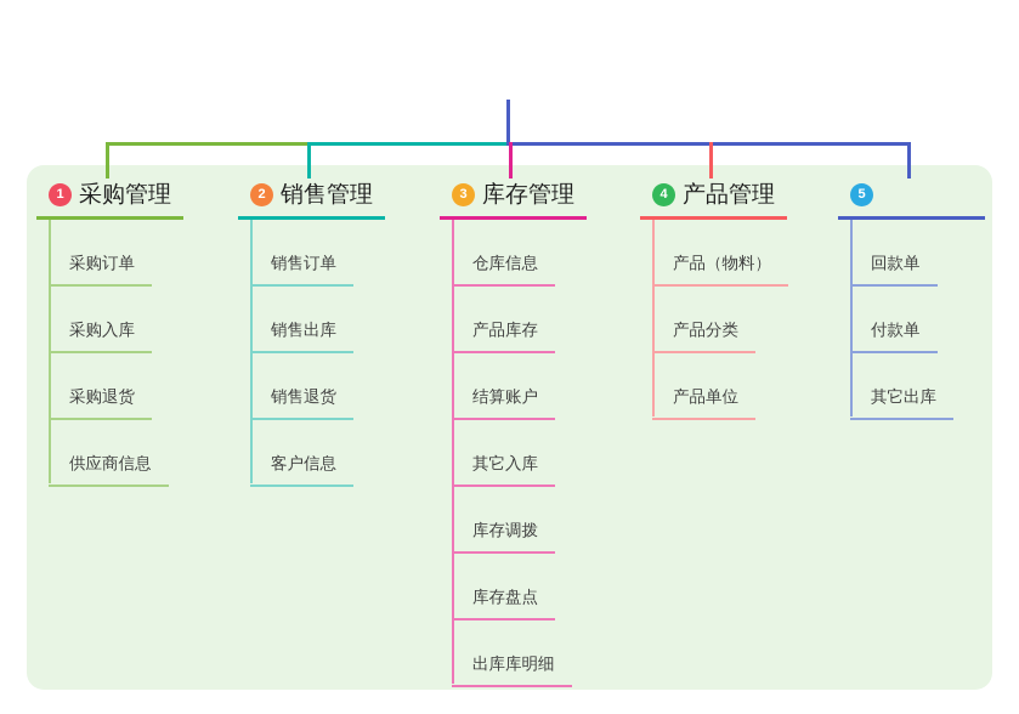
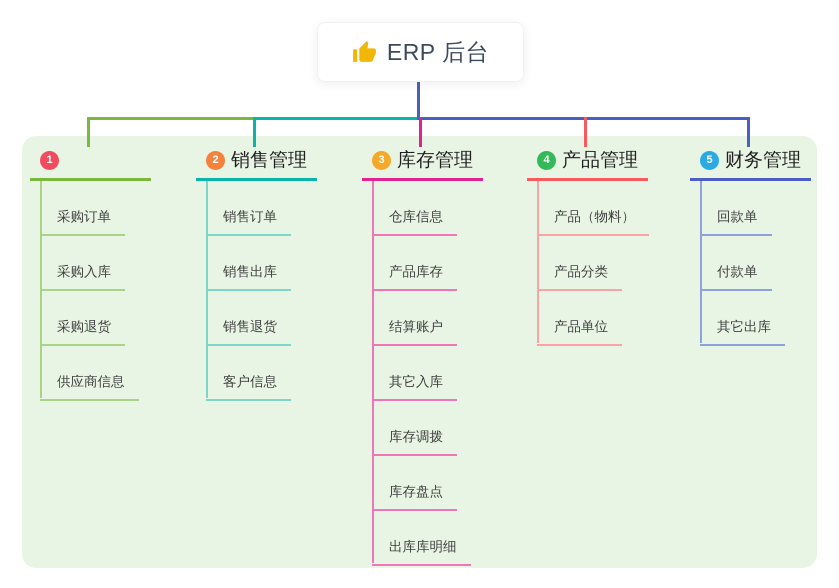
+ ERP 后台
  1
- 采购管理
  采购订单
  采购入库
  采购退货
  供应商信息
  2
  销售管理
  销售订单
  销售出库
  销售退货
  客户信息
  3
  库存管理
  仓库信息
  产品库存
  结算账户
  其它入库
  库存调拨
  库存盘点
  出库库明细
  4
  产品管理
  产品（物料）
  产品分类
  产品单位
  5
+ 财务管理
  回款单
  付款单
  其它出库
